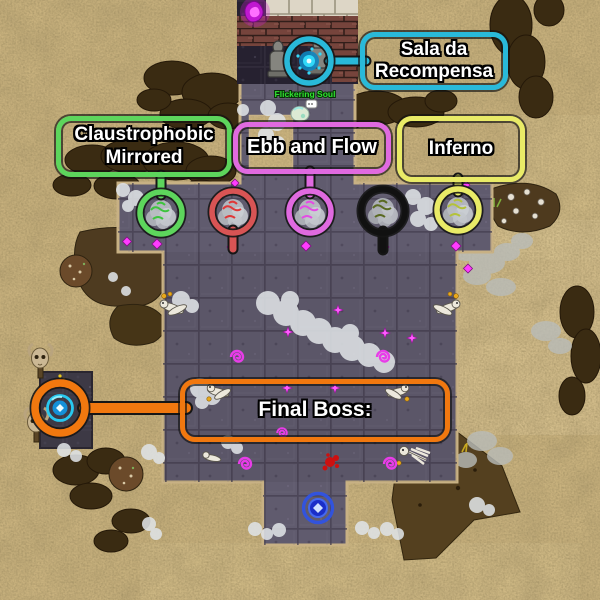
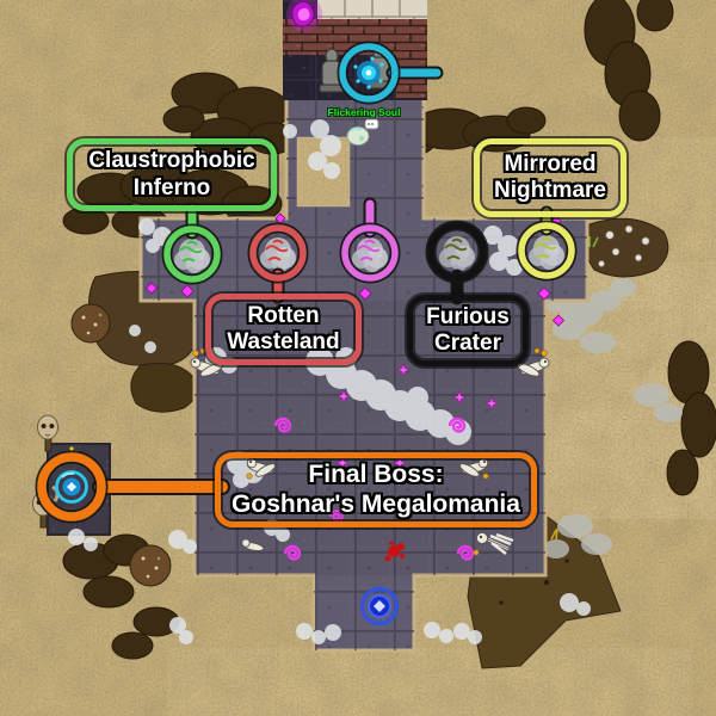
  Flickering Soul
- Sala da
- Recompensa
  Claustrophobic
- Mirrored
+ Inferno
- Ebb and Flow
- Inferno
+ Mirrored
+ Nightmare
+ Rotten
+ Wasteland
+ Furious
+ Crater
  Final Boss:
+ Goshnar's Megalomania
